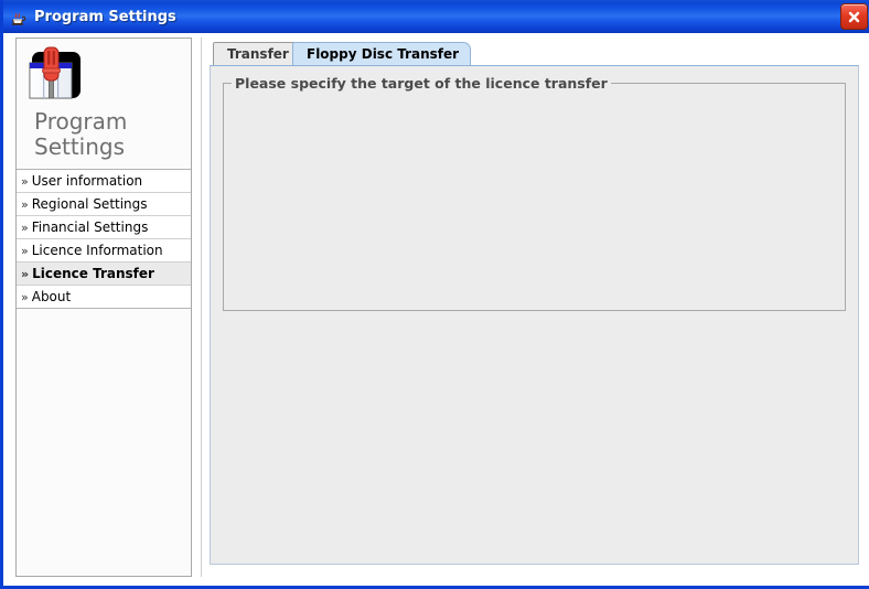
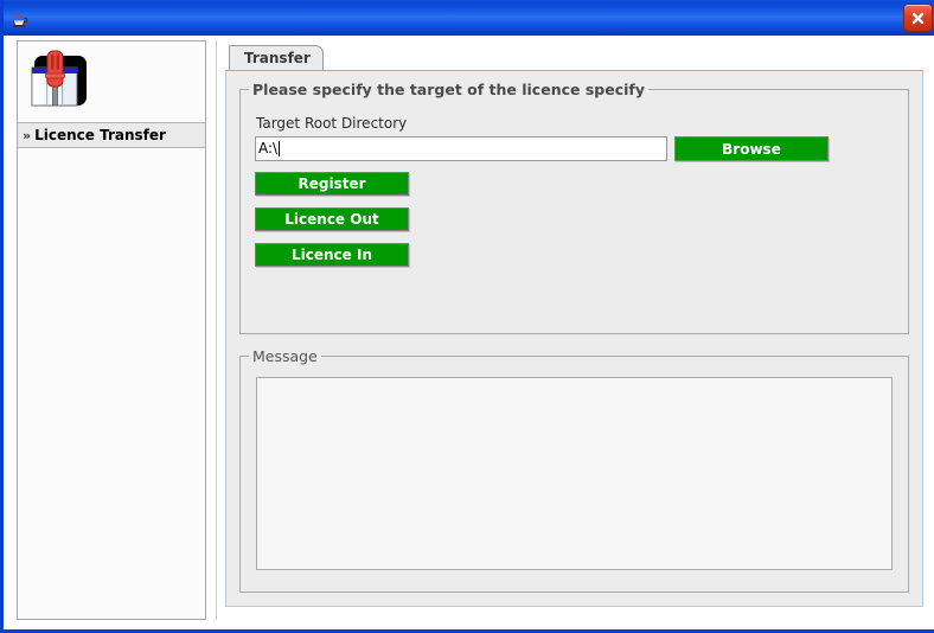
- Program Settings
- Program
- Settings
- » User information
- » Regional Settings
- » Financial Settings
- » Licence Information
  » Licence Transfer
- » About
  Transfer
- Floppy Disc Transfer
- Please specify the target of the licence transfer
+ Please specify the target of the licence specify
+ Target Root Directory
+ A:\
+ Browse
+ Register
+ Licence Out
+ Licence In
+ Message
